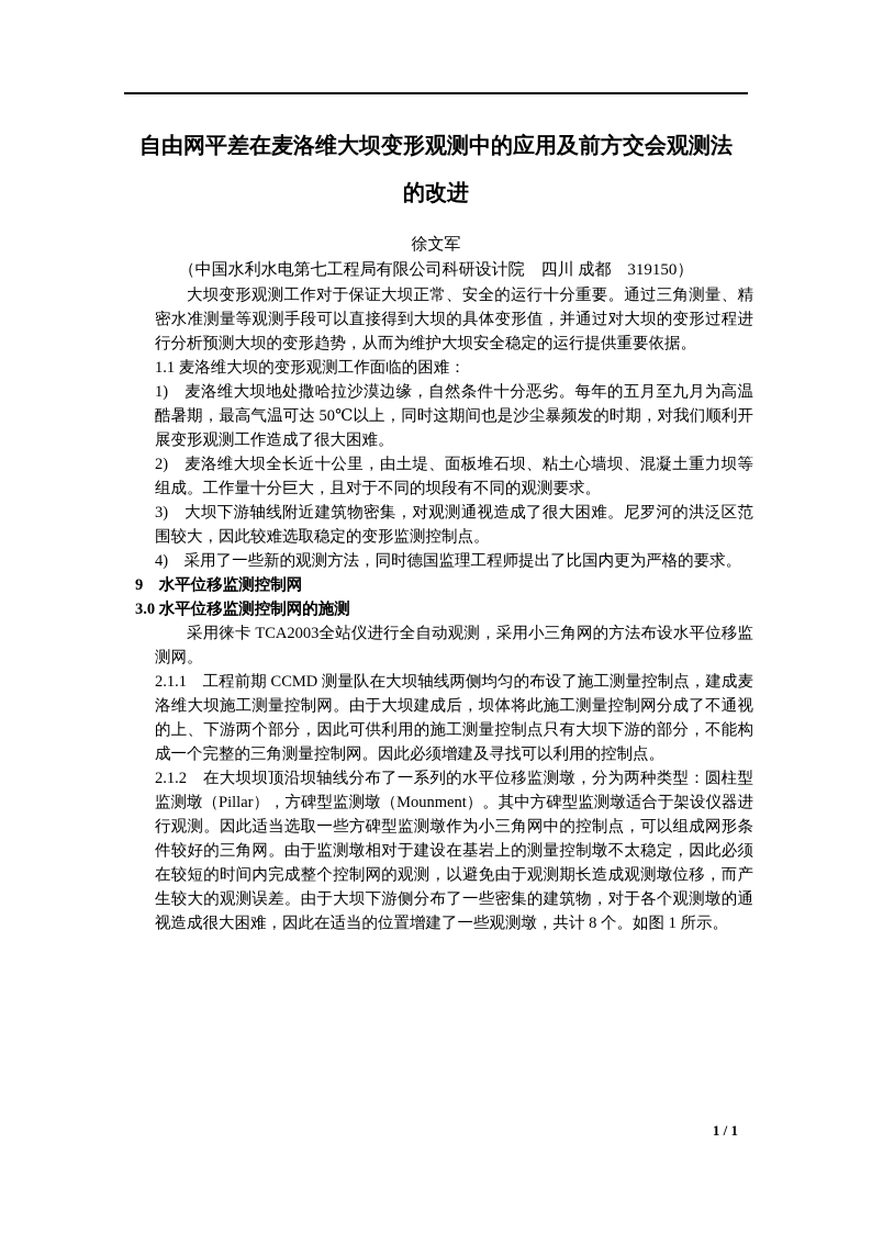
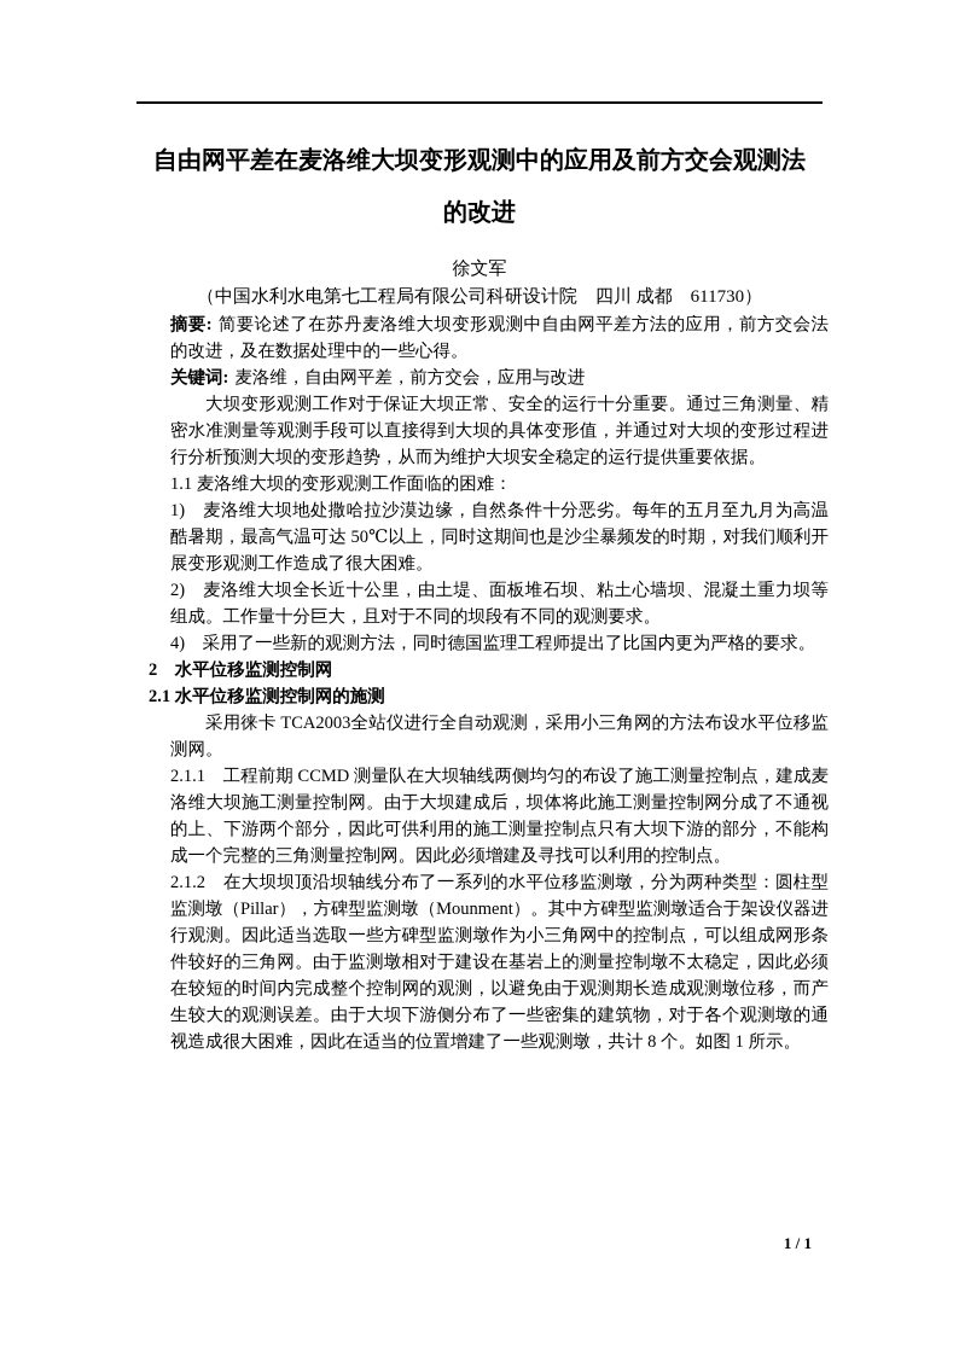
  自由网平差在麦洛维大坝变形观测中的应用及前方交会观测法
  的改进
  徐文军
- （中国水利水电第七工程局有限公司科研设计院 四川 成都 319150）
+ （中国水利水电第七工程局有限公司科研设计院 四川 成都 611730）
+ 摘要: 简要论述了在苏丹麦洛维大坝变形观测中自由网平差方法的应用，前方交会法的改进，及在数据处理中的一些心得。
+ 关键词: 麦洛维，自由网平差，前方交会，应用与改进
  大坝变形观测工作对于保证大坝正常、安全的运行十分重要。通过三角测量、精密水准测量等观测手段可以直接得到大坝的具体变形值，并通过对大坝的变形过程进行分析预测大坝的变形趋势，从而为维护大坝安全稳定的运行提供重要依据。
  1.1 麦洛维大坝的变形观测工作面临的困难：
  1) 麦洛维大坝地处撒哈拉沙漠边缘，自然条件十分恶劣。每年的五月至九月为高温酷暑期，最高气温可达 50℃以上，同时这期间也是沙尘暴频发的时期，对我们顺利开展变形观测工作造成了很大困难。
  2) 麦洛维大坝全长近十公里，由土堤、面板堆石坝、粘土心墙坝、混凝土重力坝等组成。工作量十分巨大，且对于不同的坝段有不同的观测要求。
- 3) 大坝下游轴线附近建筑物密集，对观测通视造成了很大困难。尼罗河的洪泛区范围较大，因此较难选取稳定的变形监测控制点。
  4) 采用了一些新的观测方法，同时德国监理工程师提出了比国内更为严格的要求。
- 9 水平位移监测控制网
+ 2 水平位移监测控制网
- 3.0 水平位移监测控制网的施测
+ 2.1 水平位移监测控制网的施测
  采用徕卡 TCA2003全站仪进行全自动观测，采用小三角网的方法布设水平位移监测网。
  2.1.1 工程前期 CCMD 测量队在大坝轴线两侧均匀的布设了施工测量控制点，建成麦洛维大坝施工测量控制网。由于大坝建成后，坝体将此施工测量控制网分成了不通视的上、下游两个部分，因此可供利用的施工测量控制点只有大坝下游的部分，不能构成一个完整的三角测量控制网。因此必须增建及寻找可以利用的控制点。
  2.1.2 在大坝坝顶沿坝轴线分布了一系列的水平位移监测墩，分为两种类型：圆柱型监测墩（Pillar），方碑型监测墩（Mounment）。其中方碑型监测墩适合于架设仪器进行观测。因此适当选取一些方碑型监测墩作为小三角网中的控制点，可以组成网形条件较好的三角网。由于监测墩相对于建设在基岩上的测量控制墩不太稳定，因此必须在较短的时间内完成整个控制网的观测，以避免由于观测期长造成观测墩位移，而产生较大的观测误差。由于大坝下游侧分布了一些密集的建筑物，对于各个观测墩的通视造成很大困难，因此在适当的位置增建了一些观测墩，共计 8 个。如图 1 所示。
  1 / 1
